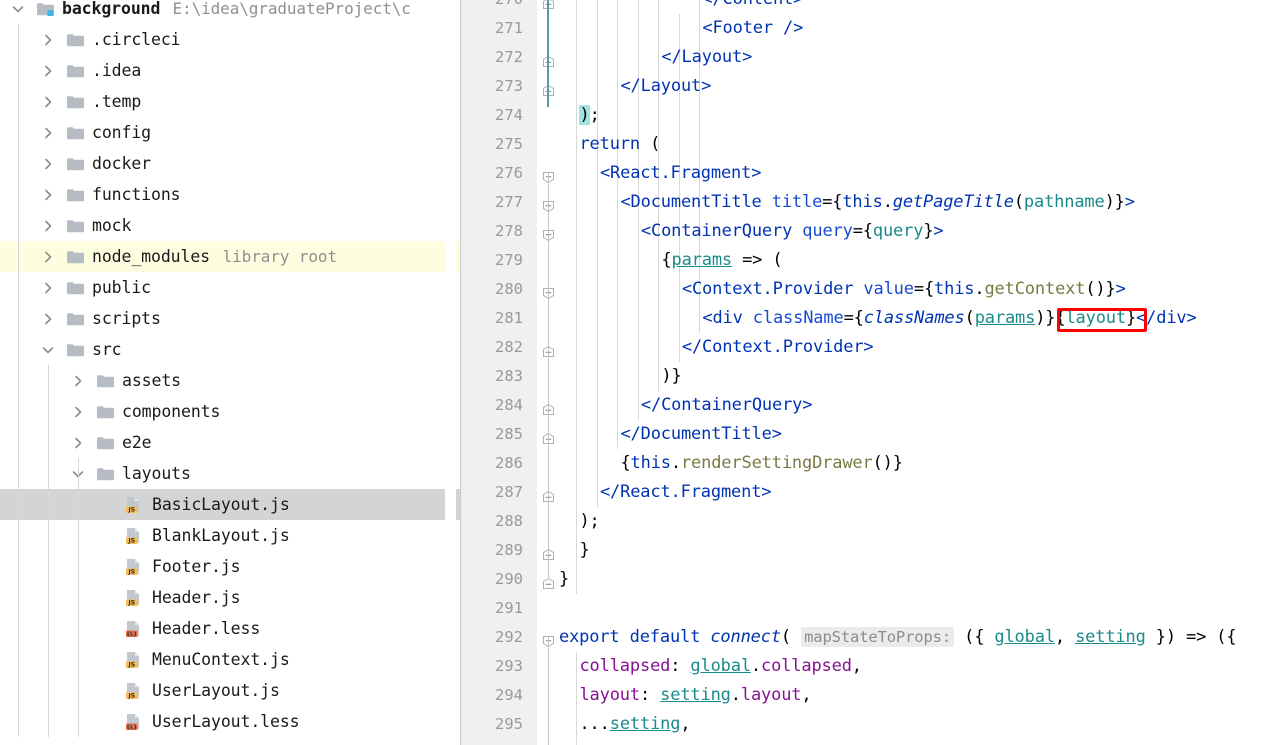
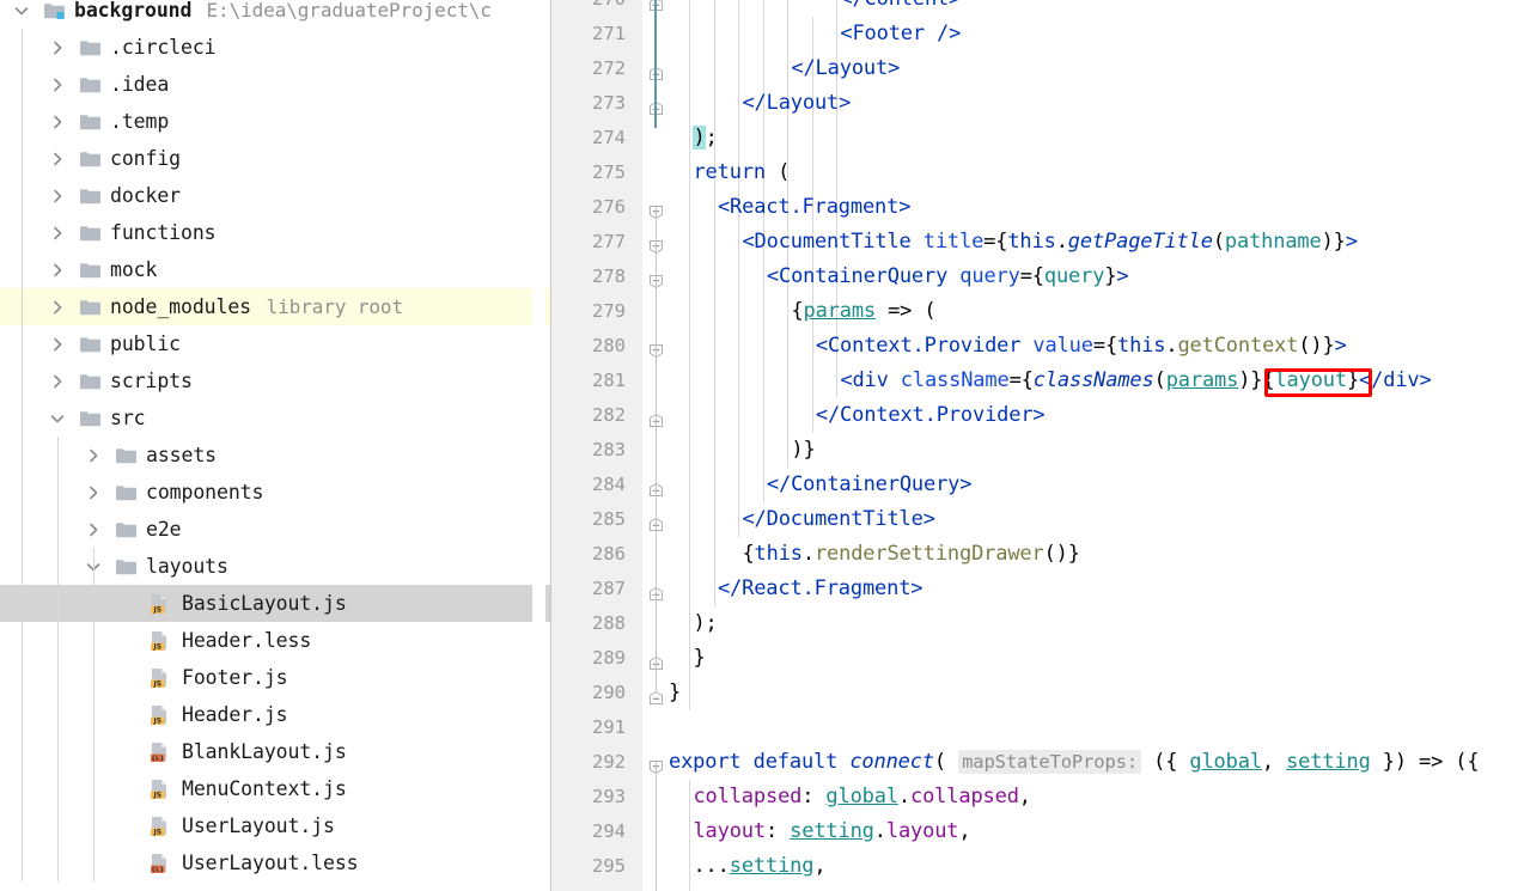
  background
  E:\idea\graduateProject\c
  .circleci
  .idea
  .temp
  config
  docker
  functions
  mock
  node_modules
  library root
  public
  scripts
  src
  assets
  components
  e2e
  layouts
  BasicLayout.js
- BlankLayout.js
+ Header.less
  Footer.js
  Header.js
- Header.less
+ BlankLayout.js
  MenuContext.js
  UserLayout.js
  UserLayout.less
  271
  272
  273
  274
  275
  276
  277
  278
  279
  280
  281
  282
  283
  284
  285
  286
  287
  288
  289
  290
  291
  292
  293
  294
  295
  <Footer />
  </Layout>
  </Layout>
  );
  return (
  <React.Fragment>
  <DocumentTitle title={this.getPageTitle(pathname)}>
  <ContainerQuery query={query}>
  {params => (
  <Context.Provider value={this.getContext()}>
  <div className={classNames(params)}{layout}</div>
  </Context.Provider>
  )}
  </ContainerQuery>
  </DocumentTitle>
  {this.renderSettingDrawer()}
  </React.Fragment>
  );
  }
  }
  export default connect( mapStateToProps: ({ global, setting }) => ({
  collapsed: global.collapsed,
  layout: setting.layout,
  ...setting,
